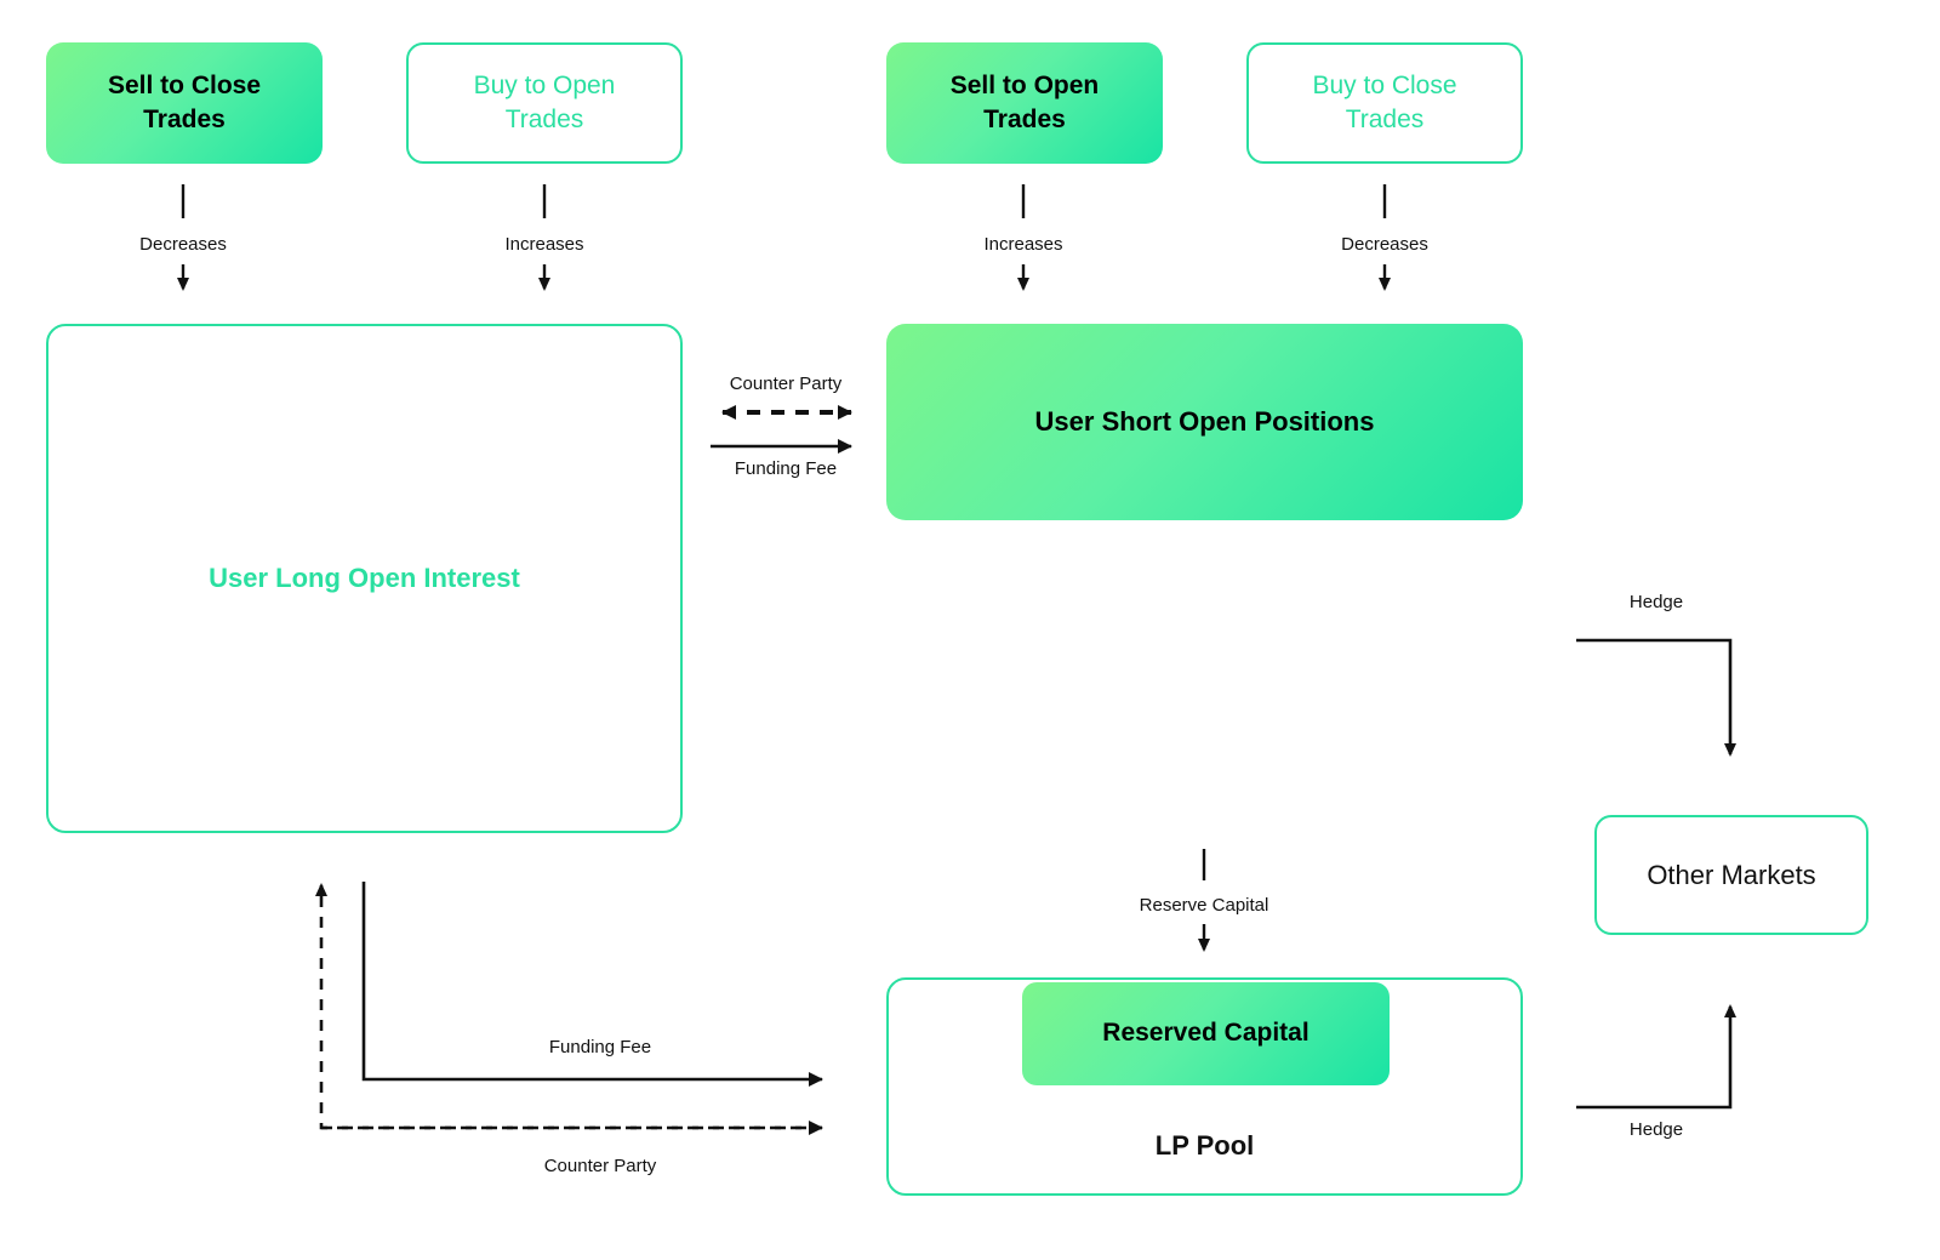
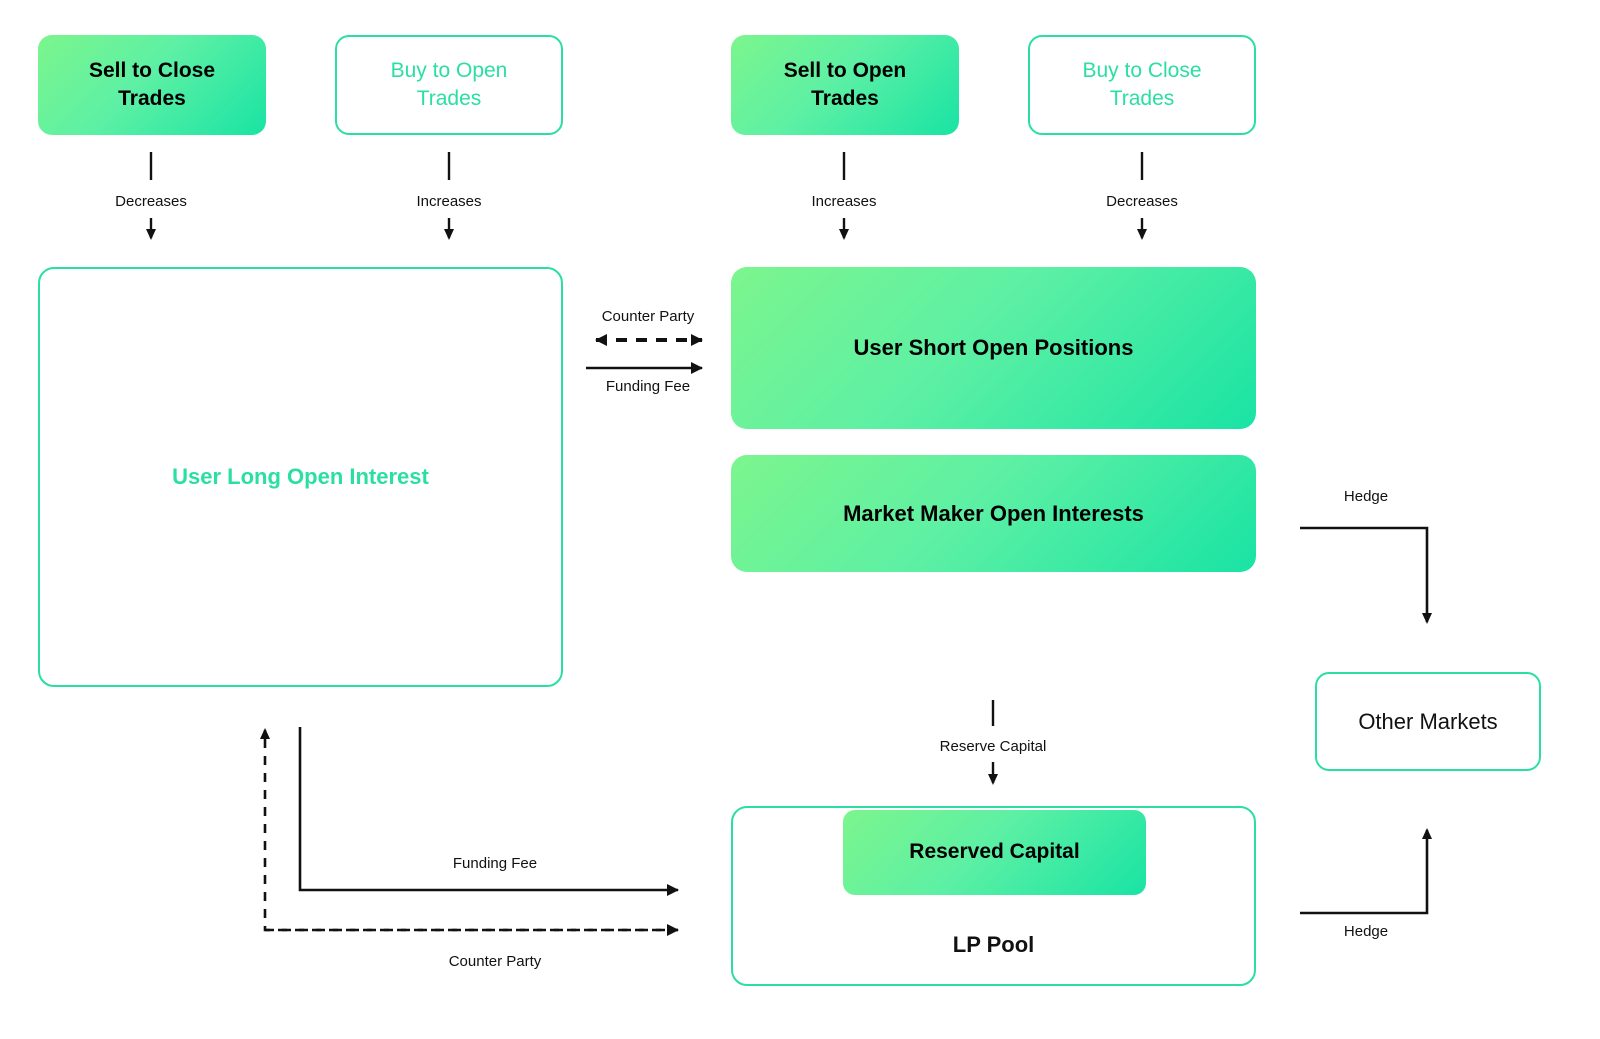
  Sell to Close
  Trades
  Buy to Open
  Trades
  Sell to Open
  Trades
  Buy to Close
  Trades
  Decreases
  Increases
  Increases
  Decreases
  User Long Open Interest
  User Short Open Positions
+ Market Maker Open Interests
  LP Pool
  Reserved Capital
  Other Markets
  Counter Party
  Funding Fee
  Reserve Capital
  Funding Fee
  Counter Party
  Hedge
  Hedge
